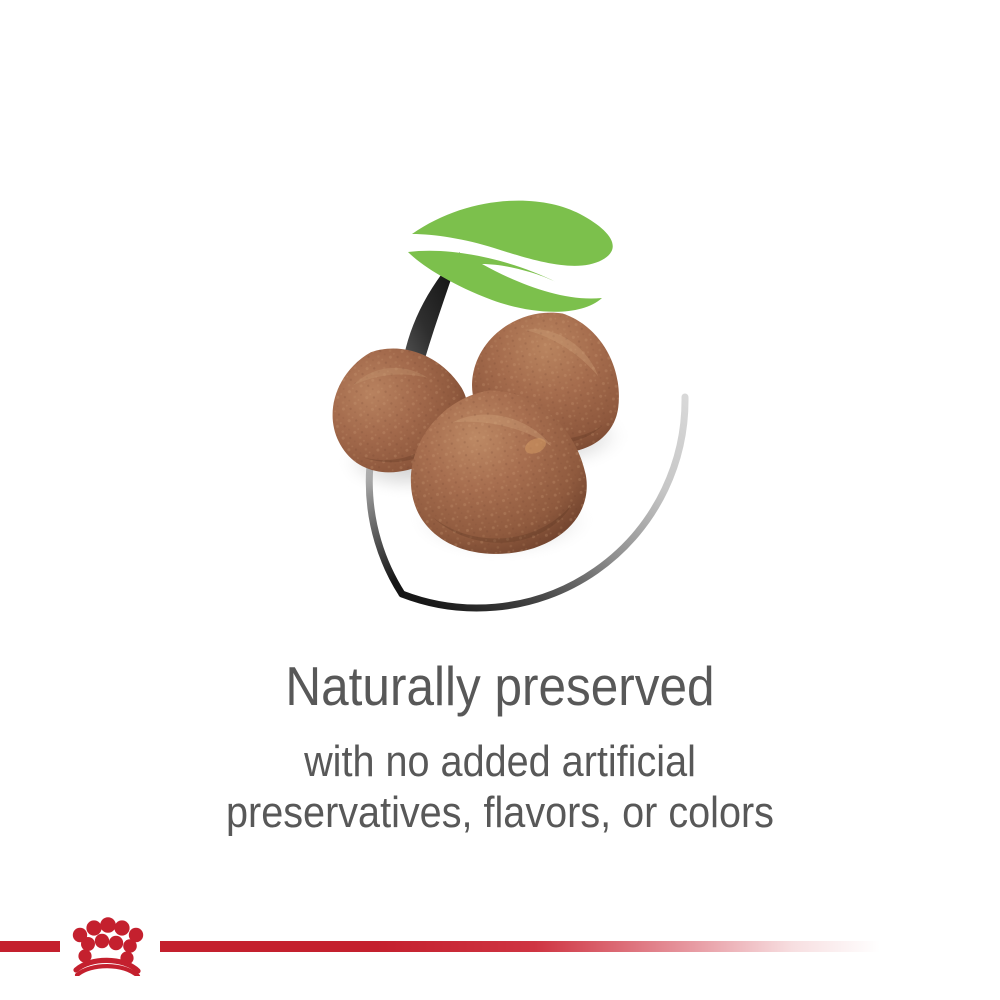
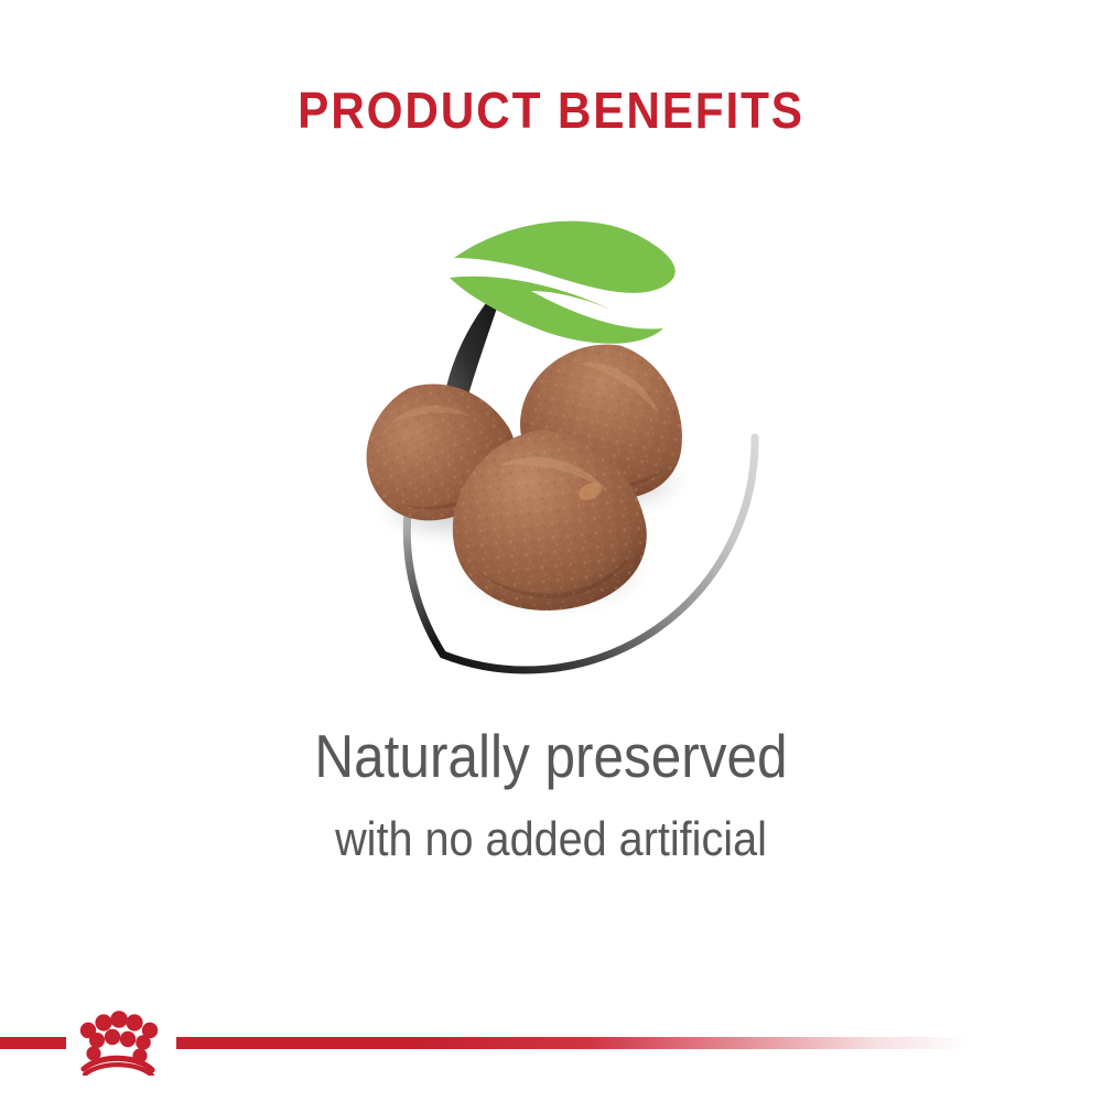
+ PRODUCT BENEFITS
  Naturally preserved
  with no added artificial
- preservatives, flavors, or colors
